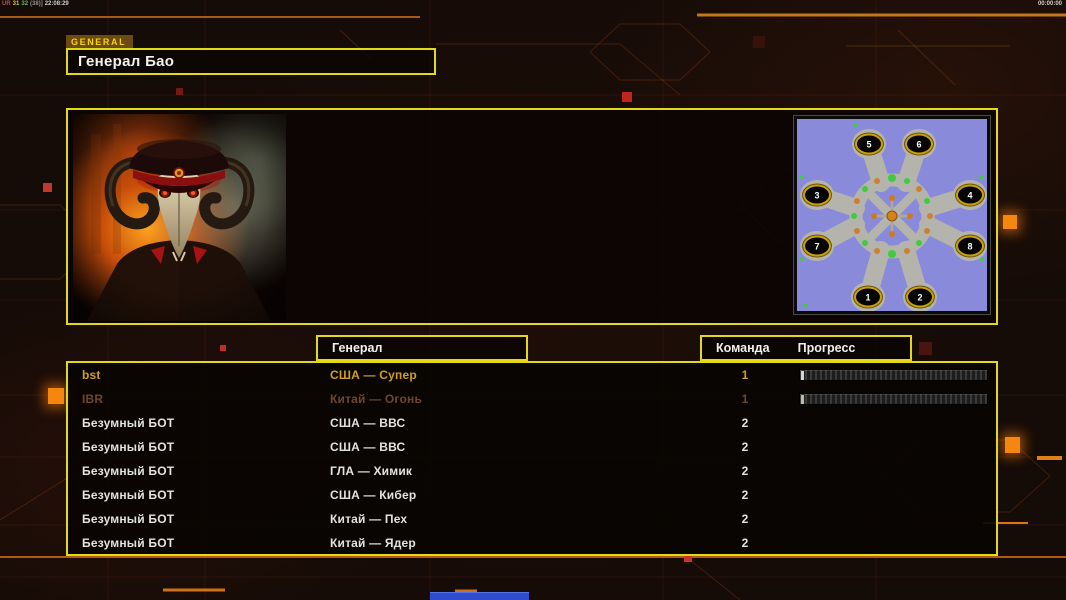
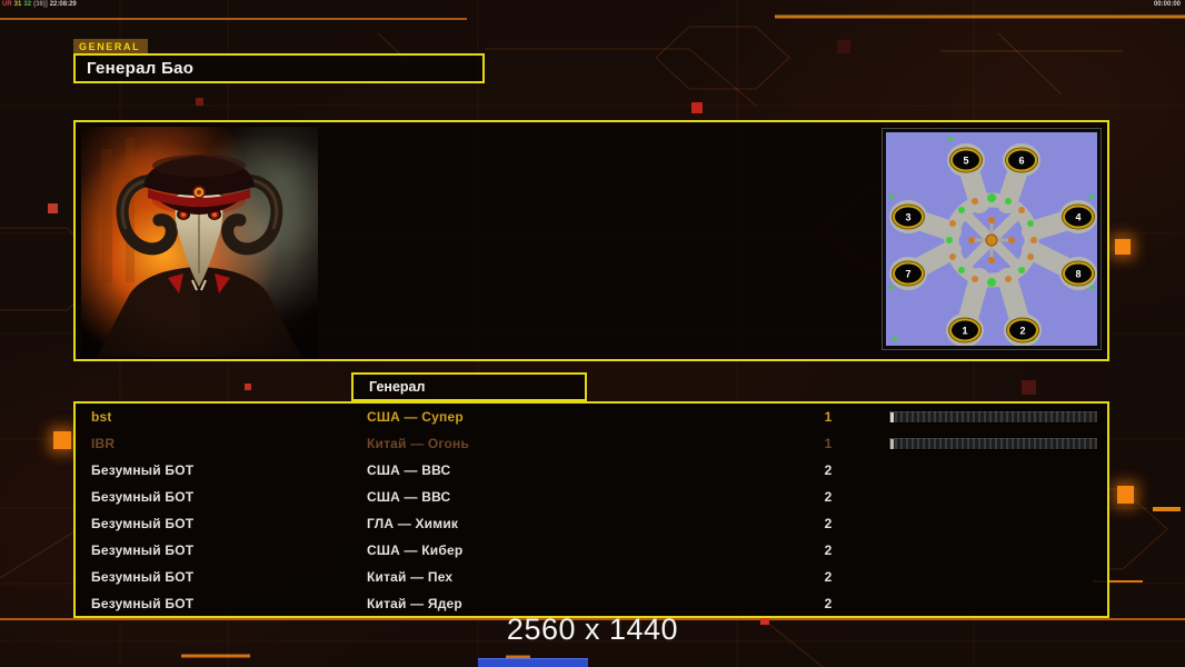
  GENERAL
  Генерал Бао
  1
  2
  3
  4
  5
  6
  7
  8
  Генерал
- Команда
- Прогресс
  bst
  США — Супер
  1
  IBR
  Китай — Огонь
  1
  Безумный БОТ
  США — ВВС
  2
  Безумный БОТ
  США — ВВС
  2
  Безумный БОТ
  ГЛА — Химик
  2
  Безумный БОТ
  США — Кибер
  2
  Безумный БОТ
  Китай — Пех
  2
  Безумный БОТ
  Китай — Ядер
  2
+ 2560 x 1440
